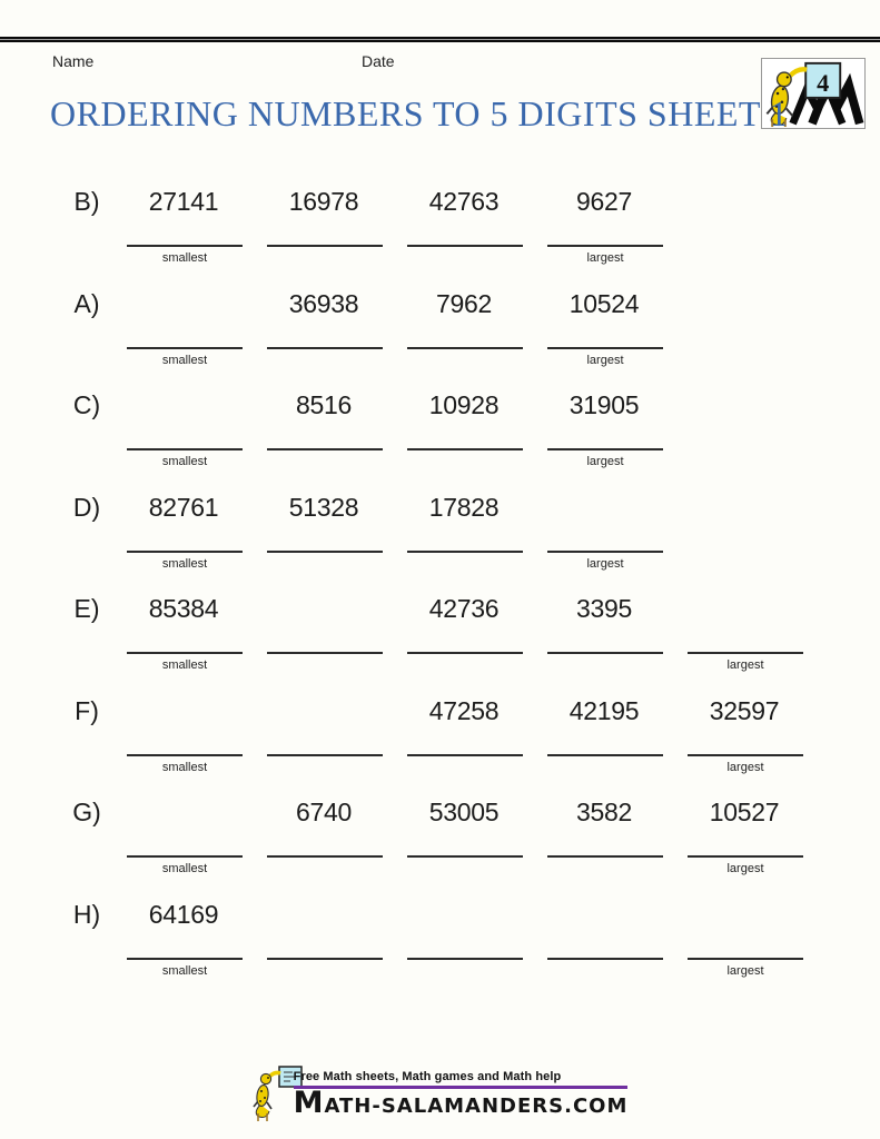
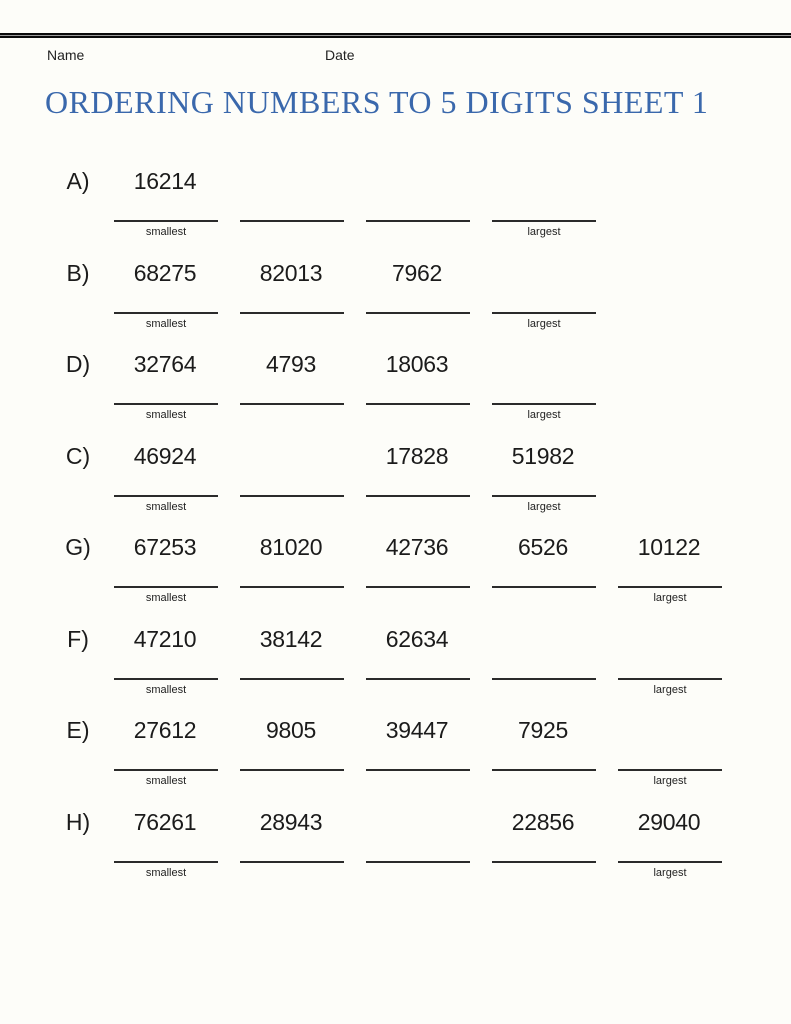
  Name
  Date
- 4
  ORDERING NUMBERS TO 5 DIGITS SHEET 1
- B)
+ A)
- 27141
+ 16214
- 16978
- 42763
- 9627
  smallest
  largest
- A)
+ B)
+ 68275
- 36938
+ 82013
  7962
- 10524
  smallest
  largest
- C)
+ D)
+ 32764
- 8516
+ 4793
- 10928
+ 18063
- 31905
  smallest
  largest
- D)
+ C)
- 82761
+ 46924
- 51328
  17828
+ 51982
  smallest
  largest
- E)
+ G)
- 85384
+ 67253
+ 81020
  42736
- 3395
+ 6526
+ 10122
  smallest
  largest
  F)
+ 47210
+ 38142
- 47258
+ 62634
- 42195
- 32597
  smallest
  largest
- G)
+ E)
+ 27612
- 6740
+ 9805
- 53005
+ 39447
- 3582
+ 7925
- 10527
  smallest
  largest
  H)
- 64169
+ 76261
+ 28943
+ 22856
+ 29040
  smallest
  largest
- Free Math sheets, Math games and Math help
- MATH-SALAMANDERS.COM
